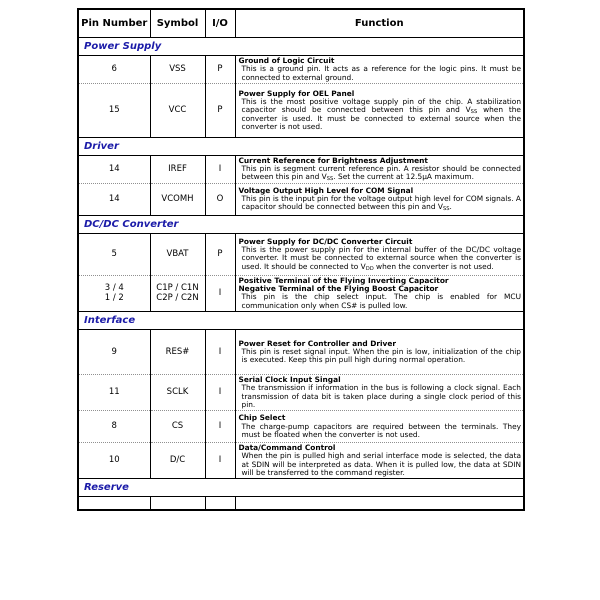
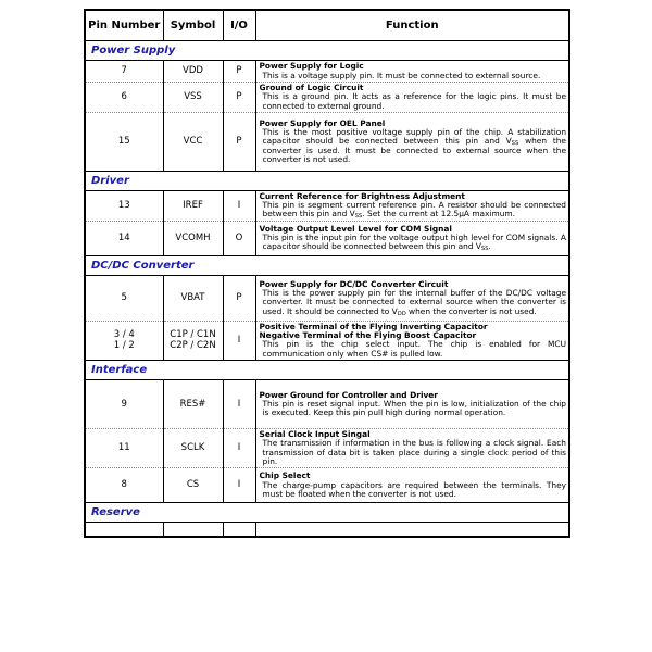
  Pin Number	Symbol	I/O	Function
  Power Supply
+ 7	VDD	P	Power Supply for LogicThis is a voltage supply pin. It must be connected to external source.
  6	VSS	P	Ground of Logic CircuitThis is a ground pin. It acts as a reference for the logic pins. It must be connected to external ground.
  15	VCC	P	Power Supply for OEL PanelThis is the most positive voltage supply pin of the chip. A stabilization capacitor should be connected between this pin and V when the converter is used. It must be connected to external source when the converter is not used.
  Driver
- 14	IREF	I	Current Reference for Brightness AdjustmentThis pin is segment current reference pin. A resistor should be connected between this pin and V . Set the current at 12.5µA maximum.
+ 13	IREF	I	Current Reference for Brightness AdjustmentThis pin is segment current reference pin. A resistor should be connected between this pin and V . Set the current at 12.5µA maximum.
- 14	VCOMH	O	Voltage Output High Level for COM SignalThis pin is the input pin for the voltage output high level for COM signals. A capacitor should be connected between this pin and V .
+ 14	VCOMH	O	Voltage Output Level Level for COM SignalThis pin is the input pin for the voltage output high level for COM signals. A capacitor should be connected between this pin and V .
  DC/DC Converter
  5	VBAT	P	Power Supply for DC/DC Converter CircuitThis is the power supply pin for the internal buffer of the DC/DC voltage converter. It must be connected to external source when the converter is used. It should be connected to V when the converter is not used.
  3 / 4 1 / 2	C1P / C1N C2P / C2N	I	Positive Terminal of the Flying Inverting CapacitorNegative Terminal of the Flying Boost CapacitorThis pin is the chip select input. The chip is enabled for MCU communication only when CS# is pulled low.
  Interface
- 9	RES#	I	Power Reset for Controller and DriverThis pin is reset signal input. When the pin is low, initialization of the chip is executed. Keep this pin pull high during normal operation.
+ 9	RES#	I	Power Ground for Controller and DriverThis pin is reset signal input. When the pin is low, initialization of the chip is executed. Keep this pin pull high during normal operation.
  11	SCLK	I	Serial Clock Input SingalThe transmission if information in the bus is following a clock signal. Each transmission of data bit is taken place during a single clock period of this pin.
  8	CS	I	Chip SelectThe charge-pump capacitors are required between the terminals. They must be floated when the converter is not used.
- 10	D/C	I	Data/Command ControlWhen the pin is pulled high and serial interface mode is selected, the data at SDIN will be interpreted as data. When it is pulled low, the data at SDIN will be transferred to the command register.
  Reserve
